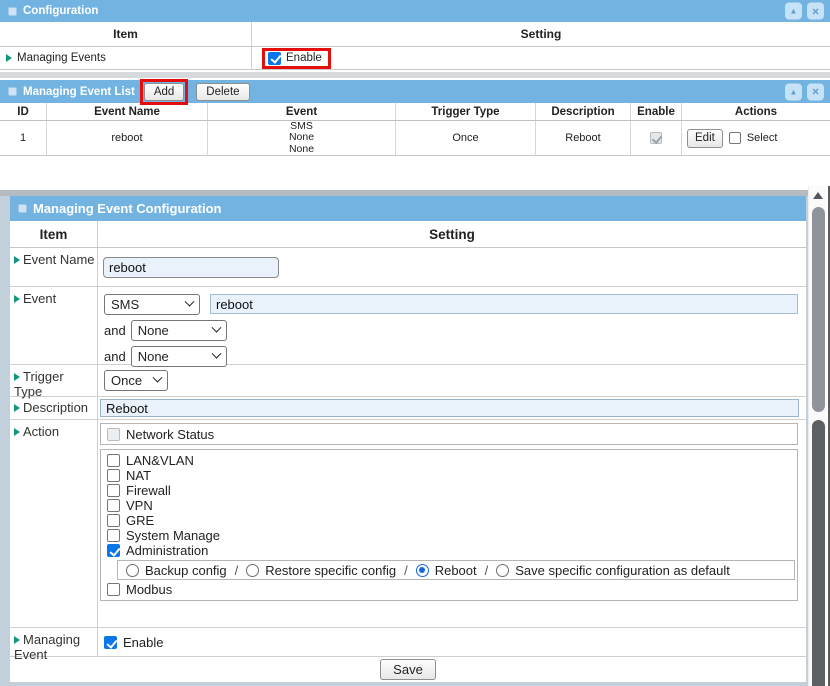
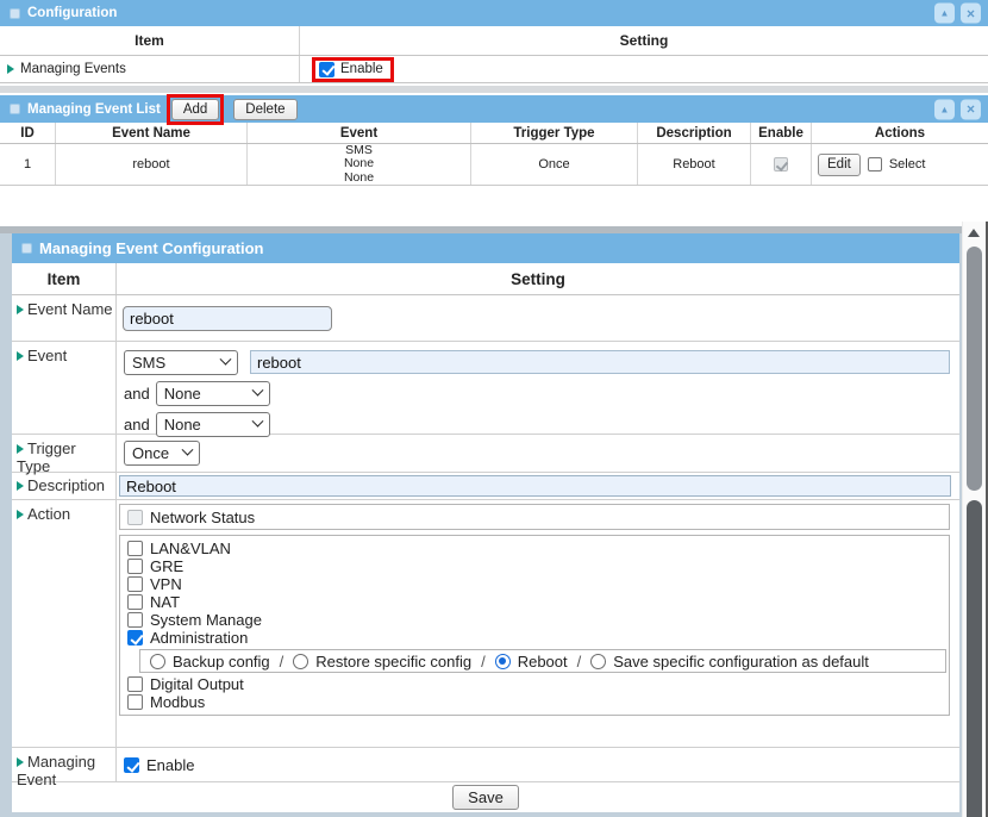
  Configuration
  ▲
  ×
  Item
  Setting
  Managing Events
  Enable
  Managing Event List
  Add
  Delete
  ▲
  ×
  ID
  Event Name
  Event
  Trigger Type
  Description
  Enable
  Actions
  1
  reboot
  SMS
  None
  None
  Once
  Reboot
  Edit
  Select
  Managing Event Configuration
  Item
  Setting
  Event Name
  reboot
  Event
  SMS
  reboot
  and
  None
  and
  None
  Trigger Type
  Once
  Description
  Reboot
  Action
  Network Status
  LAN&VLAN
- NAT
+ GRE
- Firewall
  VPN
- GRE
+ NAT
  System Manage
  Administration
  Backup config
  /
  Restore specific config
  /
  Reboot
  /
  Save specific configuration as default
+ Digital Output
  Modbus
  Managing Event
  Enable
  Save
